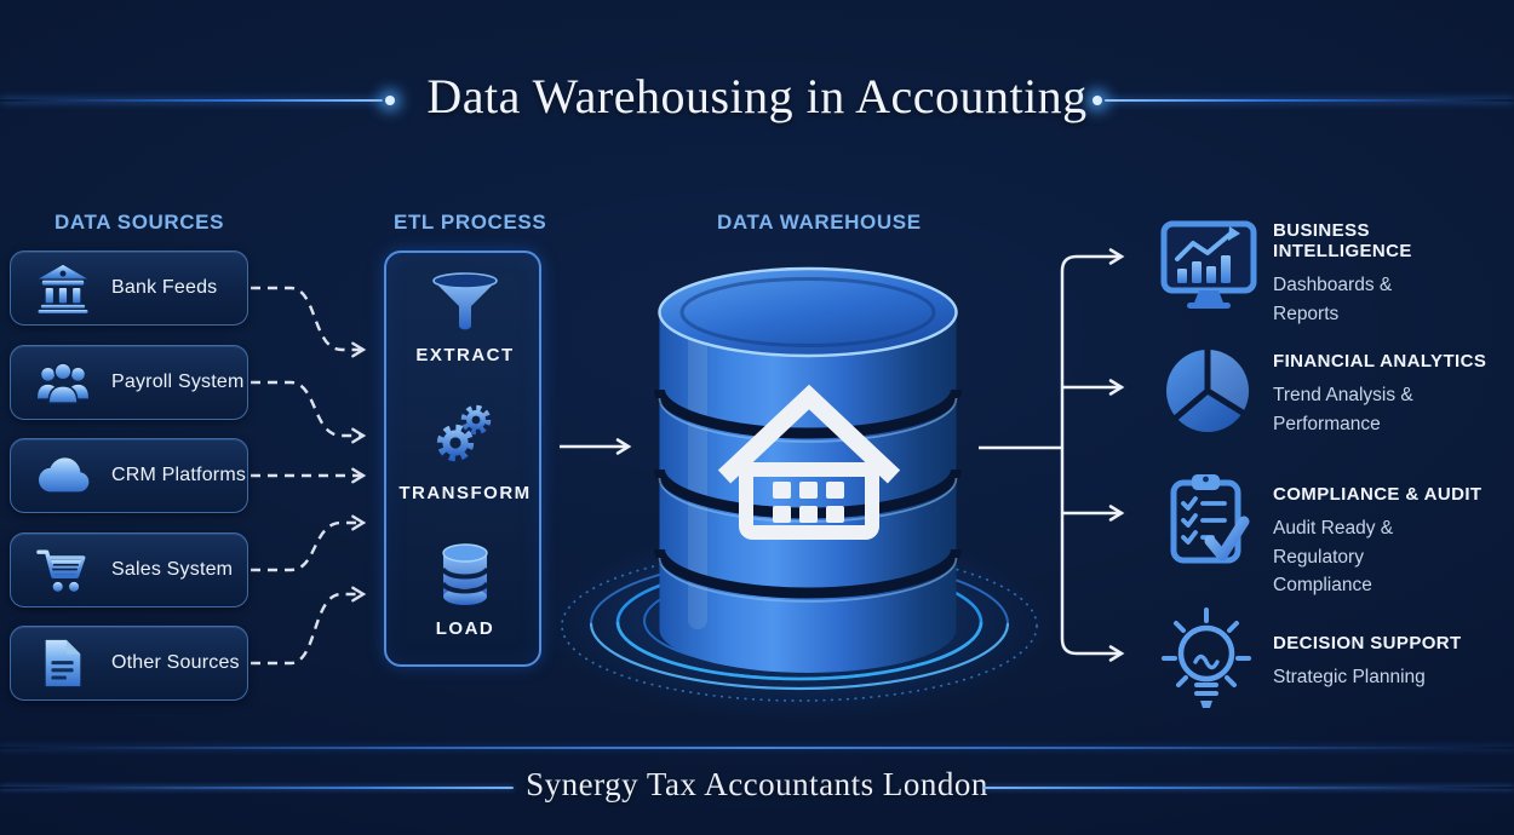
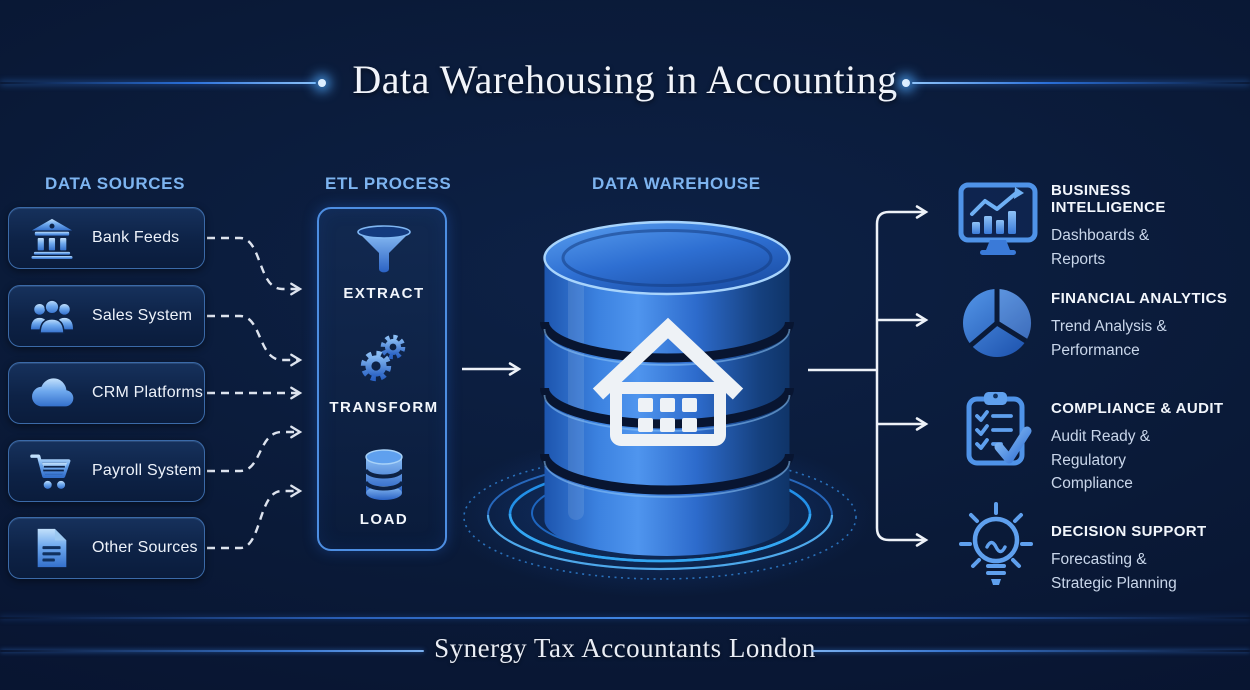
  Data Warehousing in Accounting
  DATA SOURCES
  ETL PROCESS
  DATA WAREHOUSE
  Bank Feeds
- Payroll System
+ Sales System
  CRM Platforms
- Sales System
+ Payroll System
  Other Sources
  EXTRACT
  TRANSFORM
  LOAD
  BUSINESS INTELLIGENCE
  Dashboards &
  Reports
  FINANCIAL ANALYTICS
  Trend Analysis &
  Performance
  COMPLIANCE & AUDIT
  Audit Ready &
  Regulatory
  Compliance
  DECISION SUPPORT
+ Forecasting &
  Strategic Planning
  Synergy Tax Accountants London
